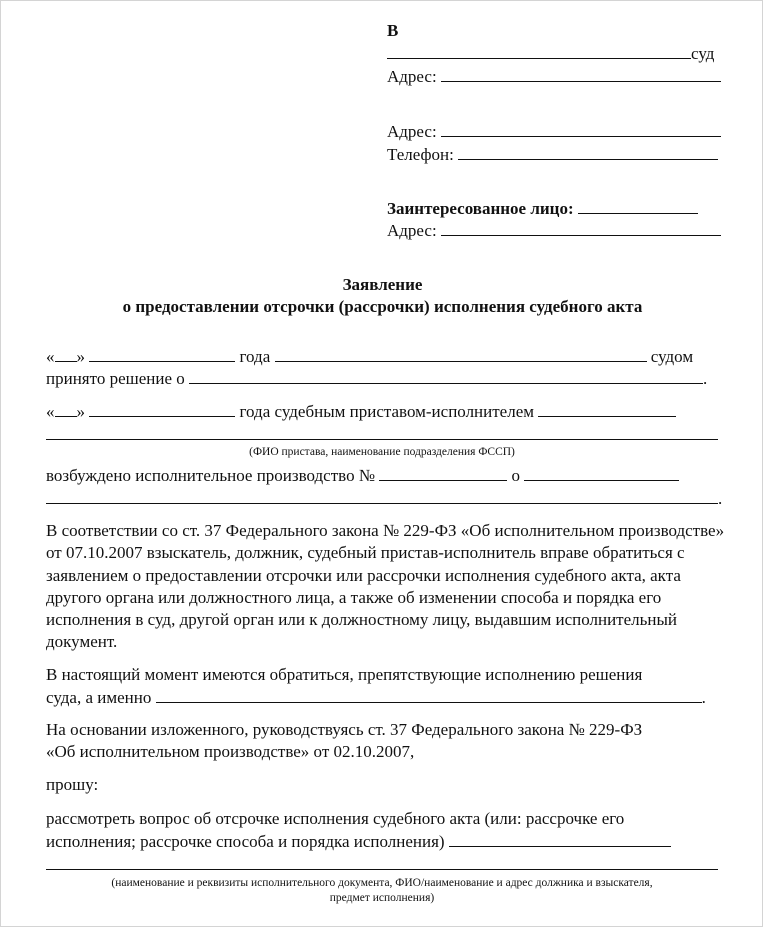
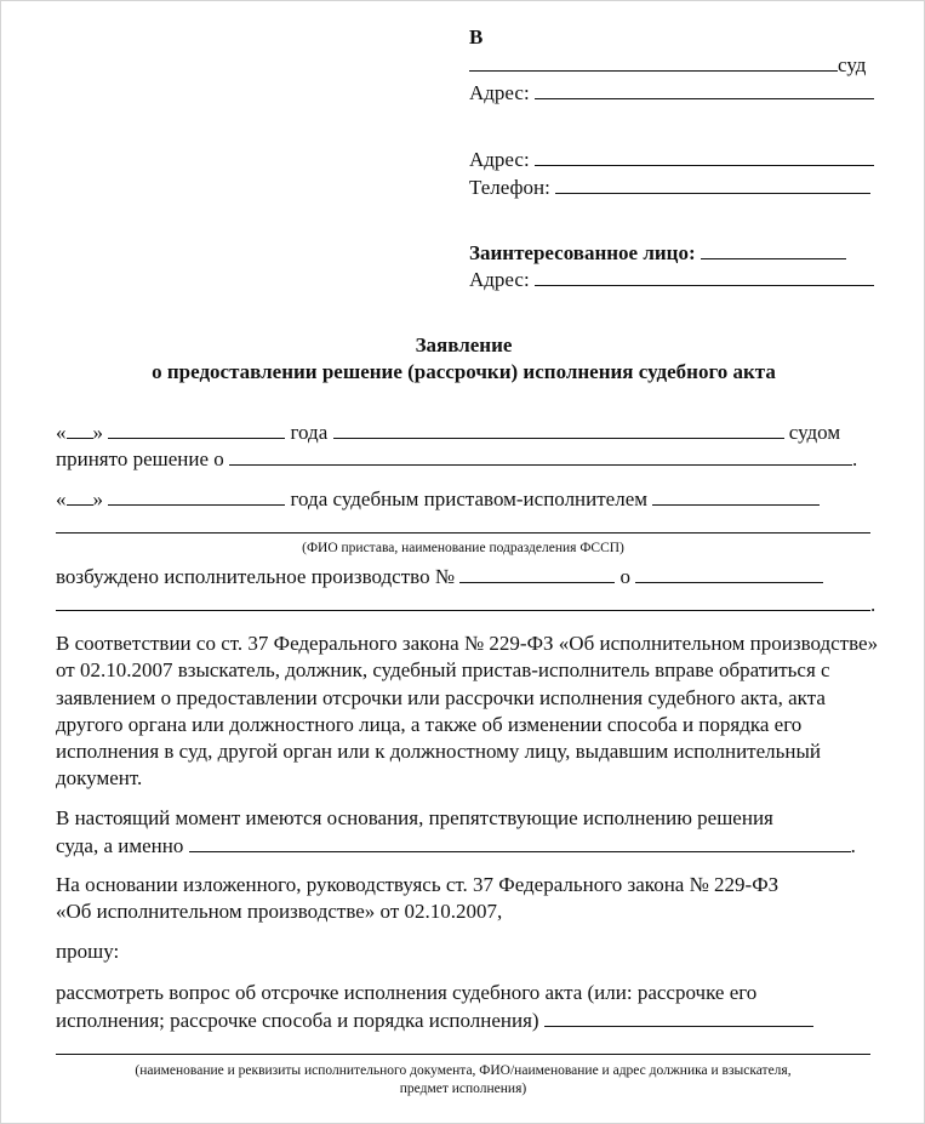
  В
  суд
  Адрес:
  Адрес:
  Телефон:
  Заинтересованное лицо:
  Адрес:
  Заявление
- о предоставлении отсрочки (рассрочки) исполнения судебного акта
+ о предоставлении решение (рассрочки) исполнения судебного акта
  « » года судом
  принято решение о .
  « » года судебным приставом-исполнителем
  (ФИО пристава, наименование подразделения ФССП)
  возбуждено исполнительное производство № о
  .
- В соответствии со ст. 37 Федерального закона № 229-ФЗ «Об исполнительном производстве» от 07.10.2007 взыскатель, должник, судебный пристав-исполнитель вправе обратиться с заявлением о предоставлении отсрочки или рассрочки исполнения судебного акта, акта другого органа или должностного лица, а также об изменении способа и порядка его исполнения в суд, другой орган или к должностному лицу, выдавшим исполнительный документ.
+ В соответствии со ст. 37 Федерального закона № 229-ФЗ «Об исполнительном производстве» от 02.10.2007 взыскатель, должник, судебный пристав-исполнитель вправе обратиться с заявлением о предоставлении отсрочки или рассрочки исполнения судебного акта, акта другого органа или должностного лица, а также об изменении способа и порядка его исполнения в суд, другой орган или к должностному лицу, выдавшим исполнительный документ.
- В настоящий момент имеются обратиться, препятствующие исполнению решения
+ В настоящий момент имеются основания, препятствующие исполнению решения
  суда, а именно .
  На основании изложенного, руководствуясь ст. 37 Федерального закона № 229-ФЗ
  «Об исполнительном производстве» от 02.10.2007,
  прошу:
  рассмотреть вопрос об отсрочке исполнения судебного акта (или: рассрочке его
  исполнения; рассрочке способа и порядка исполнения)
  (наименование и реквизиты исполнительного документа, ФИО/наименование и адрес должника и взыскателя,
  предмет исполнения)
